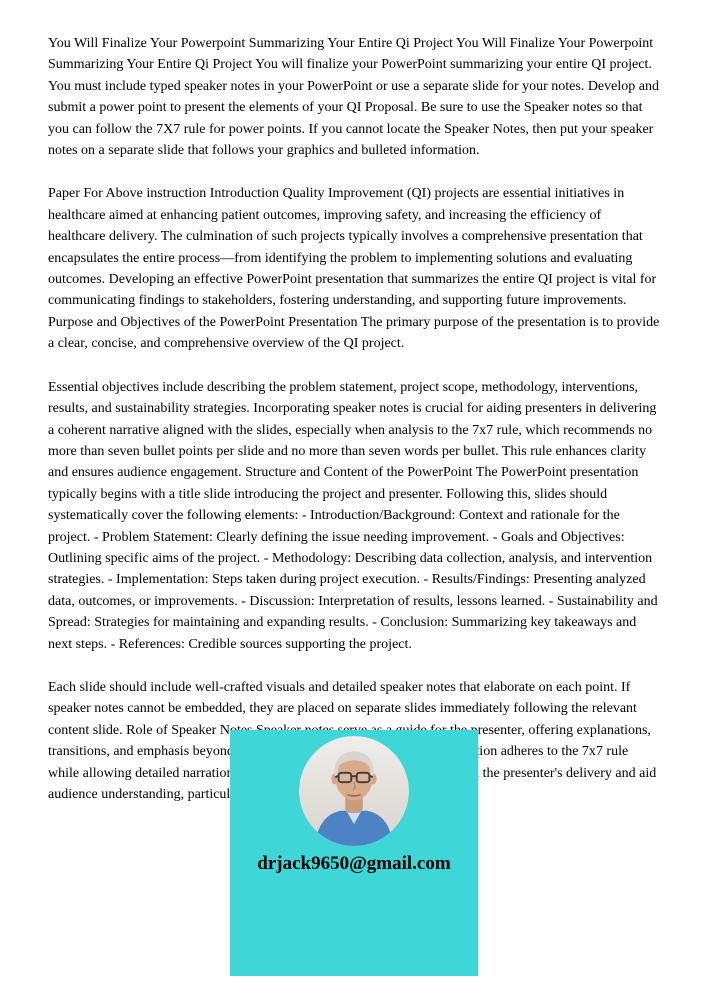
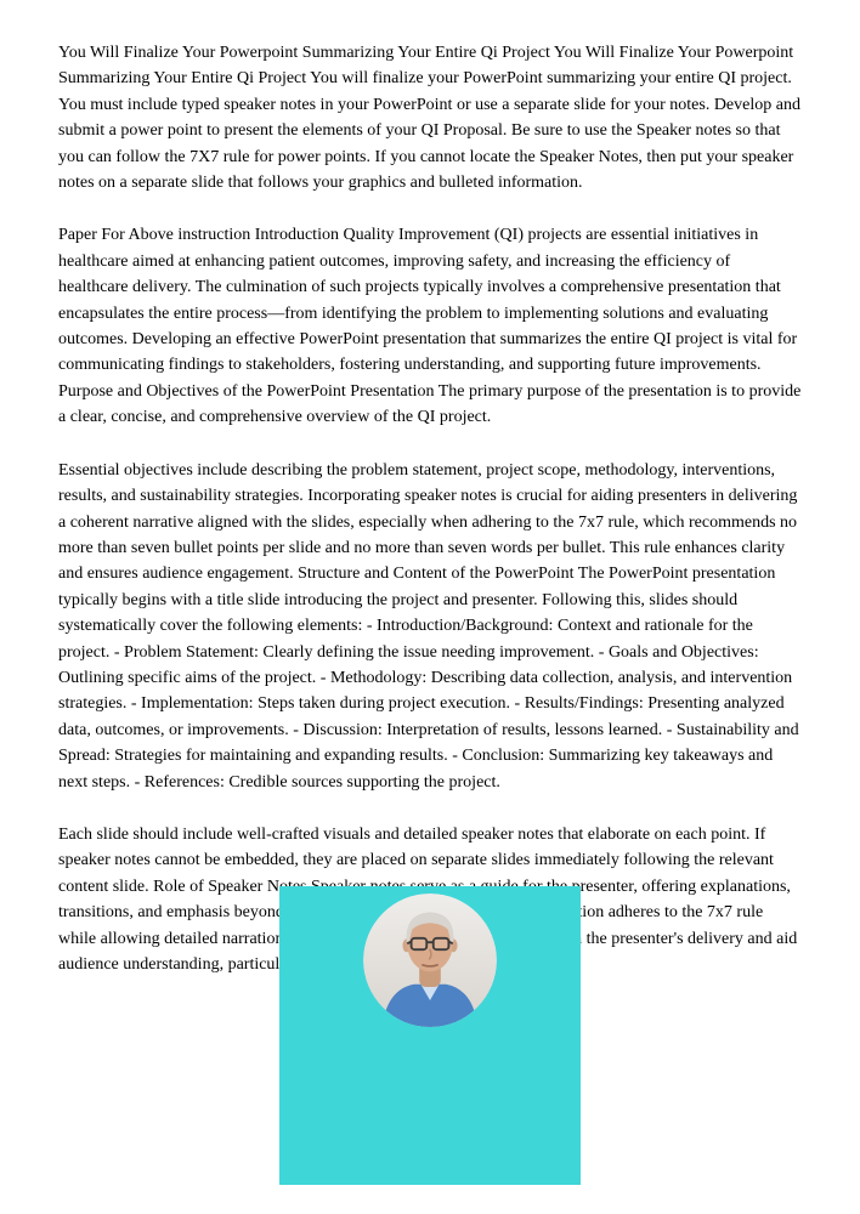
  You Will Finalize Your Powerpoint Summarizing Your Entire Qi Project You Will Finalize Your Powerpoint Summarizing Your Entire Qi Project You will finalize your PowerPoint summarizing your entire QI project. You must include typed speaker notes in your PowerPoint or use a separate slide for your notes. Develop and submit a power point to present the elements of your QI Proposal. Be sure to use the Speaker notes so that you can follow the 7X7 rule for power points. If you cannot locate the Speaker Notes, then put your speaker notes on a separate slide that follows your graphics and bulleted information.
  Paper For Above instruction Introduction Quality Improvement (QI) projects are essential initiatives in healthcare aimed at enhancing patient outcomes, improving safety, and increasing the efficiency of healthcare delivery. The culmination of such projects typically involves a comprehensive presentation that encapsulates the entire process—from identifying the problem to implementing solutions and evaluating outcomes. Developing an effective PowerPoint presentation that summarizes the entire QI project is vital for communicating findings to stakeholders, fostering understanding, and supporting future improvements. Purpose and Objectives of the PowerPoint Presentation The primary purpose of the presentation is to provide a clear, concise, and comprehensive overview of the QI project.
- Essential objectives include describing the problem statement, project scope, methodology, interventions, results, and sustainability strategies. Incorporating speaker notes is crucial for aiding presenters in delivering a coherent narrative aligned with the slides, especially when analysis to the 7x7 rule, which recommends no more than seven bullet points per slide and no more than seven words per bullet. This rule enhances clarity and ensures audience engagement. Structure and Content of the PowerPoint The PowerPoint presentation typically begins with a title slide introducing the project and presenter. Following this, slides should systematically cover the following elements: - Introduction/Background: Context and rationale for the project. - Problem Statement: Clearly defining the issue needing improvement. - Goals and Objectives: Outlining specific aims of the project. - Methodology: Describing data collection, analysis, and intervention strategies. - Implementation: Steps taken during project execution. - Results/Findings: Presenting analyzed data, outcomes, or improvements. - Discussion: Interpretation of results, lessons learned. - Sustainability and Spread: Strategies for maintaining and expanding results. - Conclusion: Summarizing key takeaways and next steps. - References: Credible sources supporting the project.
+ Essential objectives include describing the problem statement, project scope, methodology, interventions, results, and sustainability strategies. Incorporating speaker notes is crucial for aiding presenters in delivering a coherent narrative aligned with the slides, especially when adhering to the 7x7 rule, which recommends no more than seven bullet points per slide and no more than seven words per bullet. This rule enhances clarity and ensures audience engagement. Structure and Content of the PowerPoint The PowerPoint presentation typically begins with a title slide introducing the project and presenter. Following this, slides should systematically cover the following elements: - Introduction/Background: Context and rationale for the project. - Problem Statement: Clearly defining the issue needing improvement. - Goals and Objectives: Outlining specific aims of the project. - Methodology: Describing data collection, analysis, and intervention strategies. - Implementation: Steps taken during project execution. - Results/Findings: Presenting analyzed data, outcomes, or improvements. - Discussion: Interpretation of results, lessons learned. - Sustainability and Spread: Strategies for maintaining and expanding results. - Conclusion: Summarizing key takeaways and next steps. - References: Credible sources supporting the project.
  Each slide should include well-crafted visuals and detailed speaker notes that elaborate on each point. If speaker notes cannot be embedded, they are placed on separate slides immediately following the relevant content slide. Role of Speaker Nresenter, offering explanations, transitions, and emphasis beyonion adheres to the 7x7 rule while allowing detailed narratio the presenter's delivery and aid audience understanding, particul
- drjack9650@gmail.com
